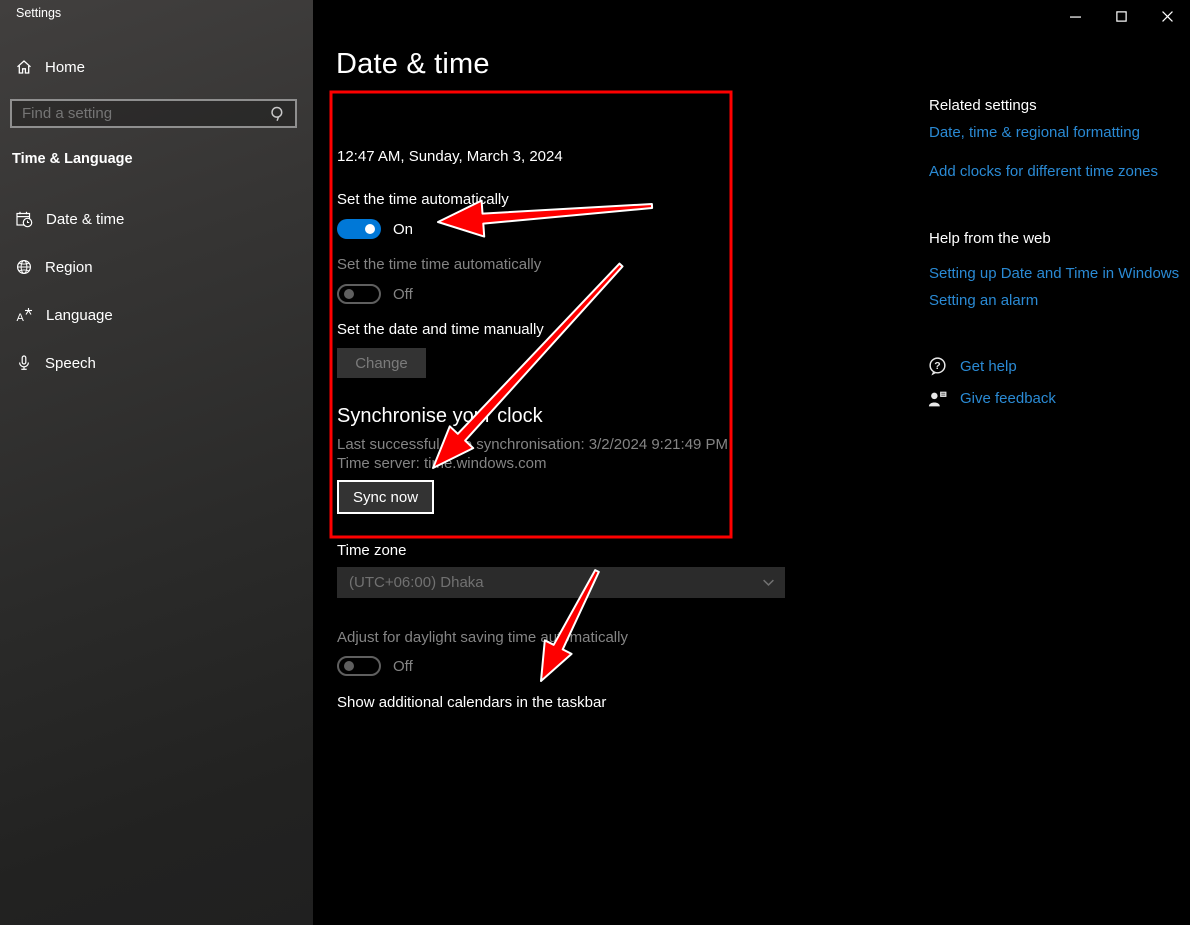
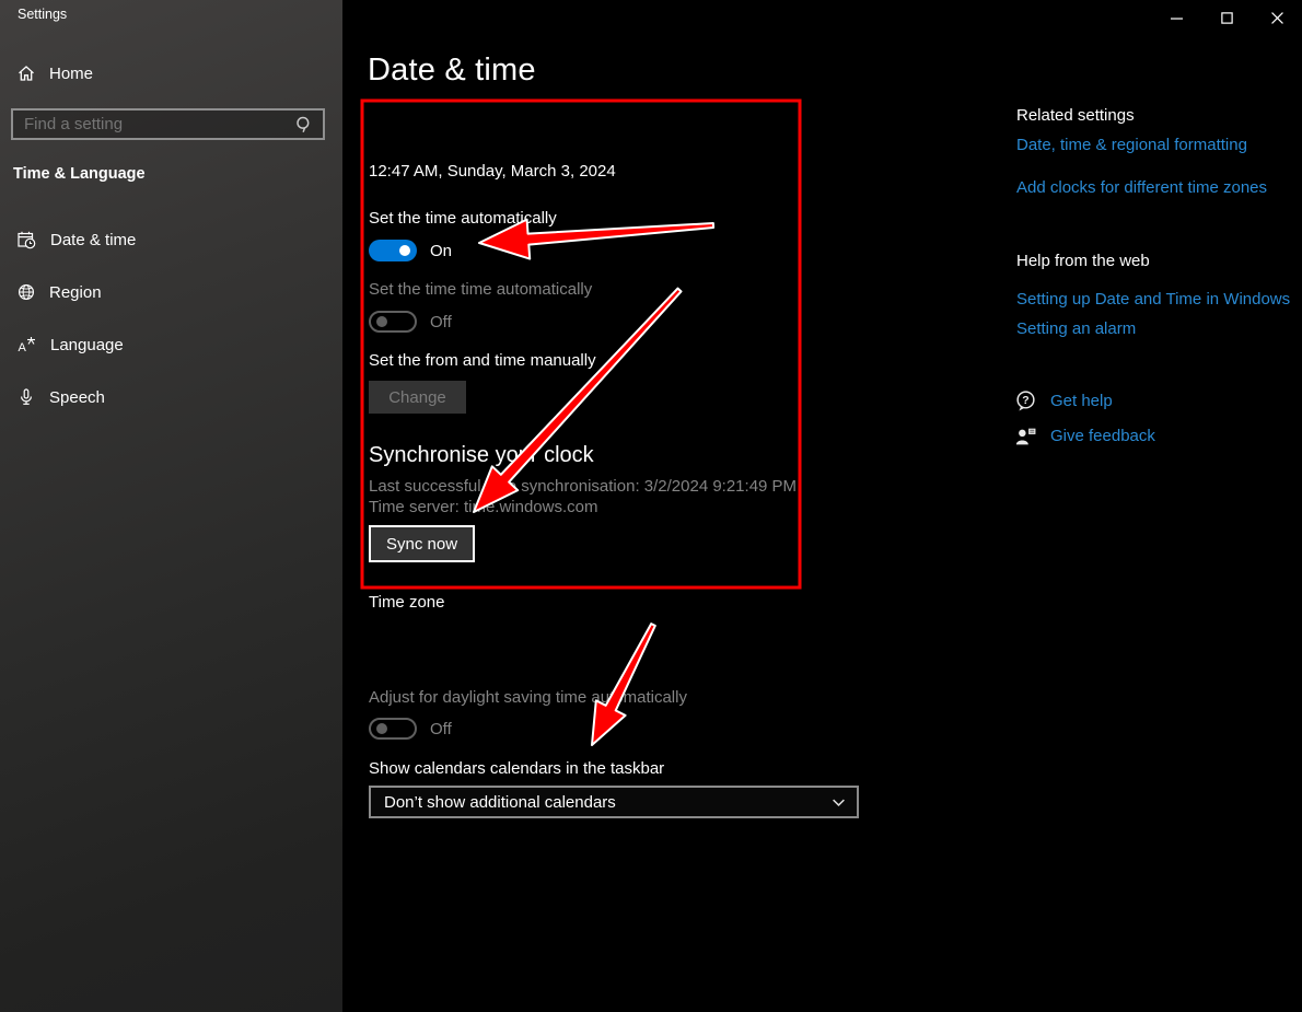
  Settings
  Home
  Find a setting
  Time & Language
  Date & time
  Region
  A
  Language
  Speech
  Date & time
  12:47 AM, Sunday, March 3, 2024
  Set the time automatically
  On
  Set the time time automatically
  Off
- Set the date and time manually
+ Set the from and time manually
  Change
  Synchronise yo clock
  Last successful synchronisation: 3/2/2024 9:21:49 PM
  Time server: tie.windows.com
  Sync now
  Time zone
- (UTC+06:00) Dhaka
  Adjust for daylight saving time aumatically
  Off
- Show additional calendars in the taskbar
+ Show calendars calendars in the taskbar
+ Don’t show additional calendars
  Related settings
  Date, time & regional formatting
  Add clocks for different time zones
  Help from the web
  Setting up Date and Time in Windows
  Setting an alarm
  ?
  Get help
  Give feedback
